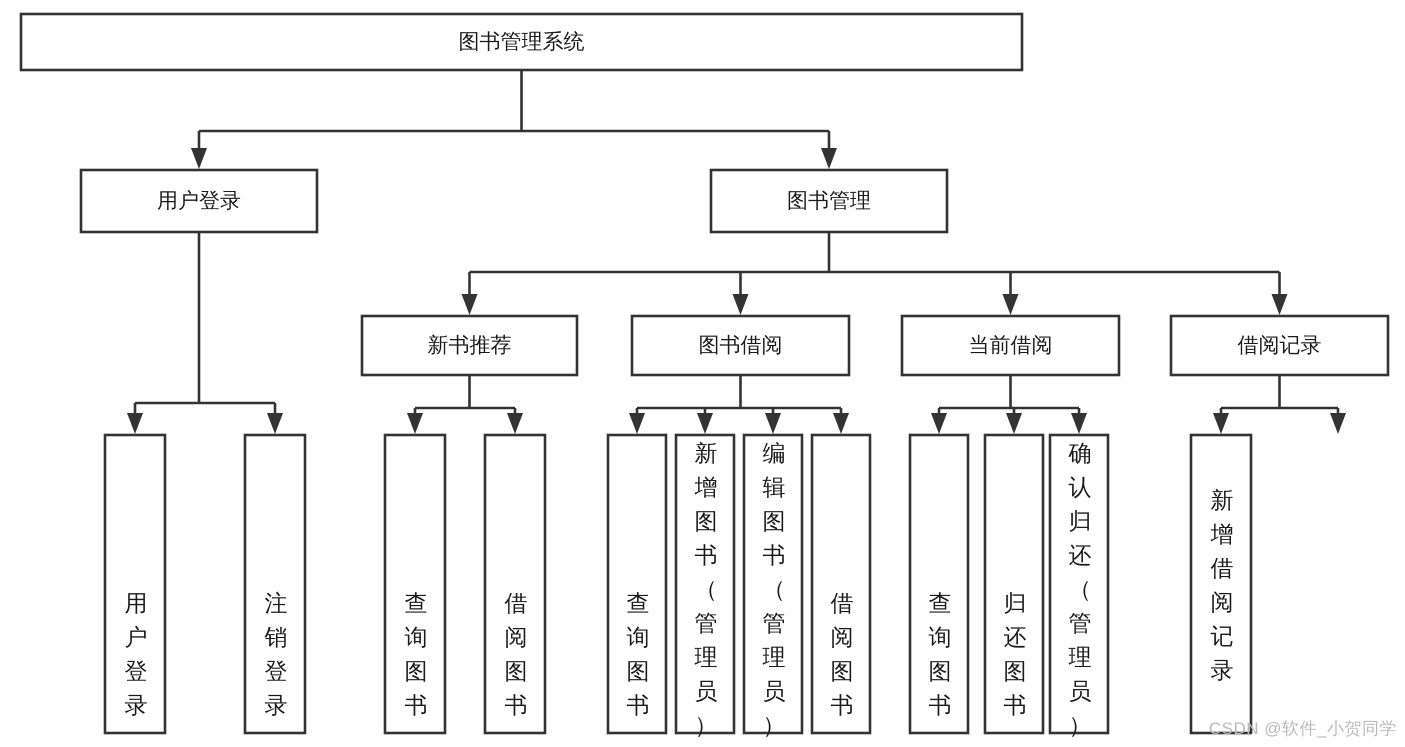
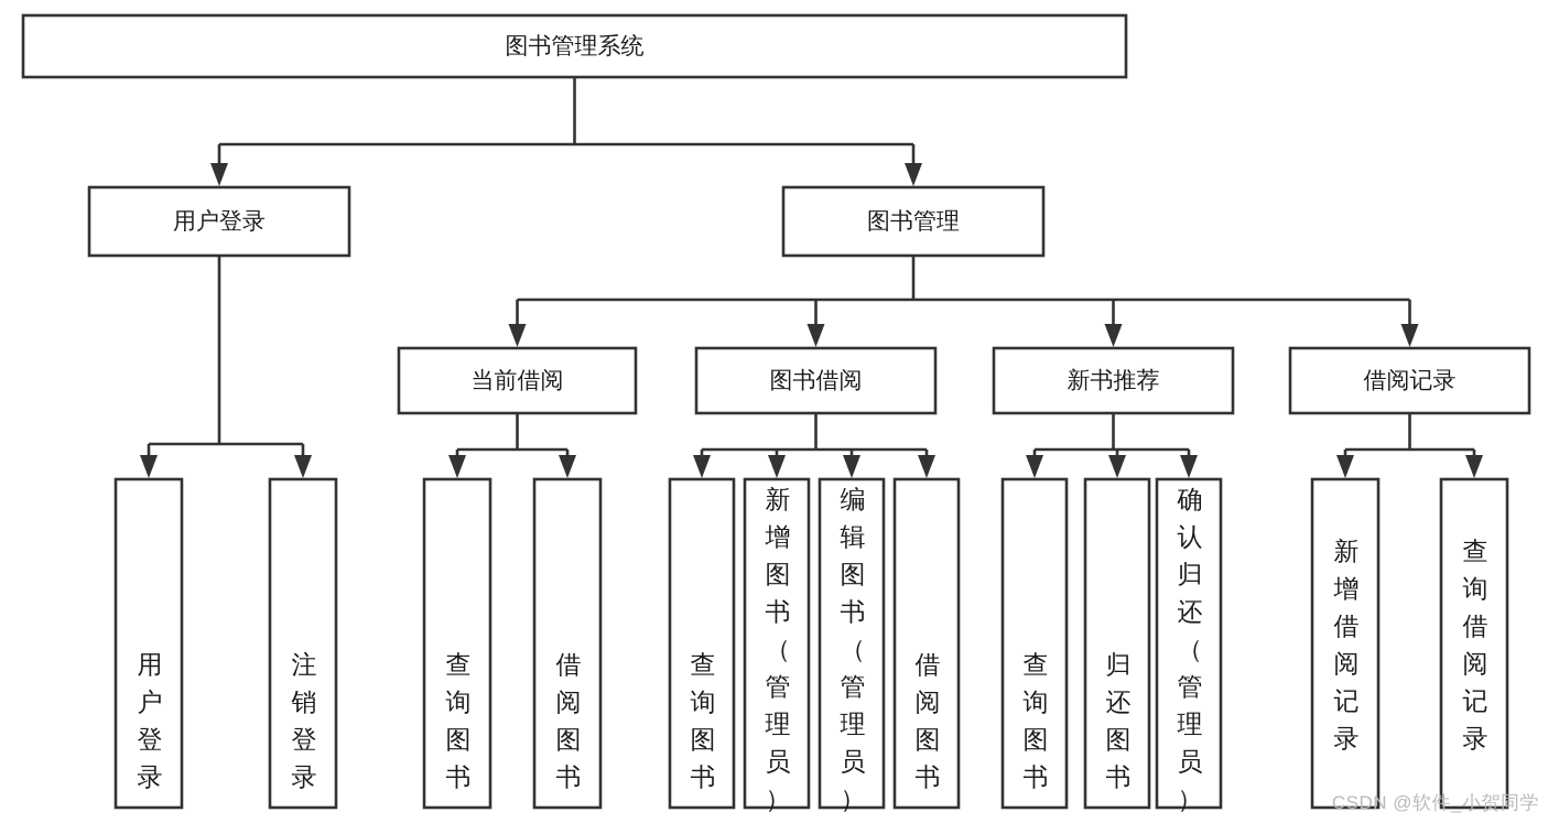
  图书管理系统
  用户登录
  图书管理
- 新书推荐
+ 当前借阅
  图书借阅
- 当前借阅
+ 新书推荐
  借阅记录
  用户登录
  注销登录
  查询图书
  借阅图书
  查询图书
  新增图书（管理员）
  编辑图书（管理员）
  借阅图书
  查询图书
  归还图书
  确认归还（管理员）
  新增借阅记录
+ 查询借阅记录
  CSDN @软件_小贺同学
